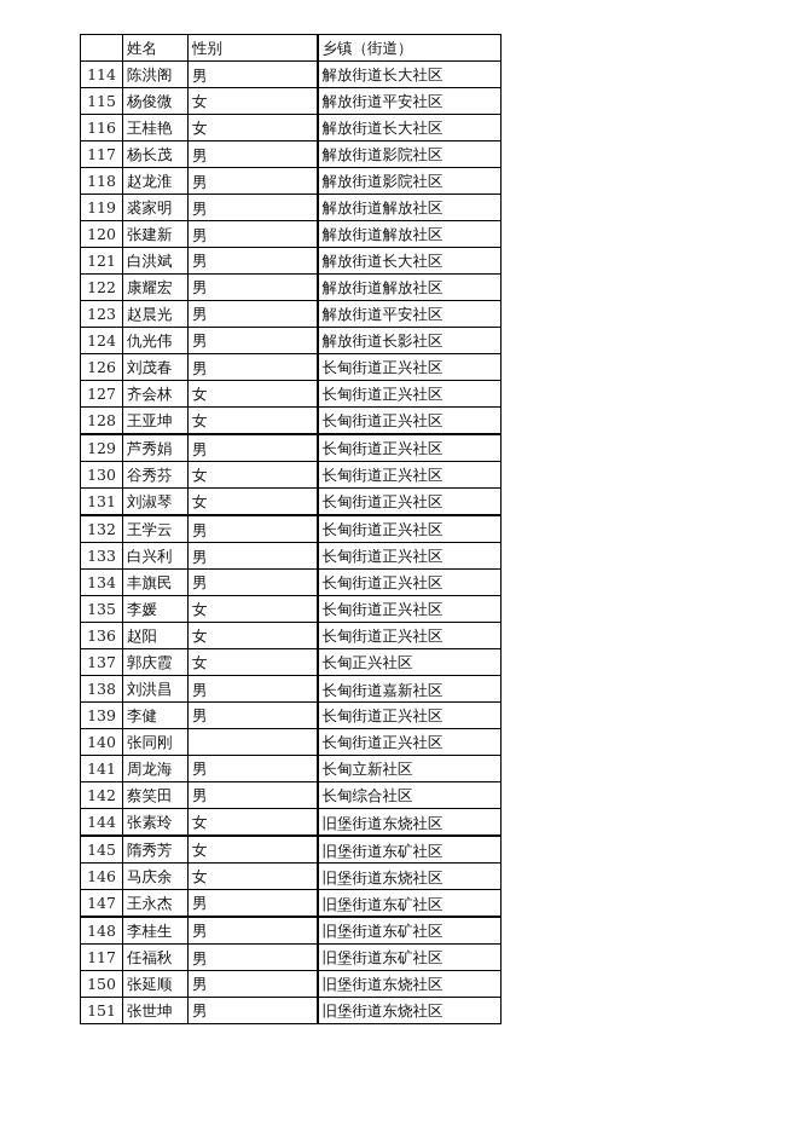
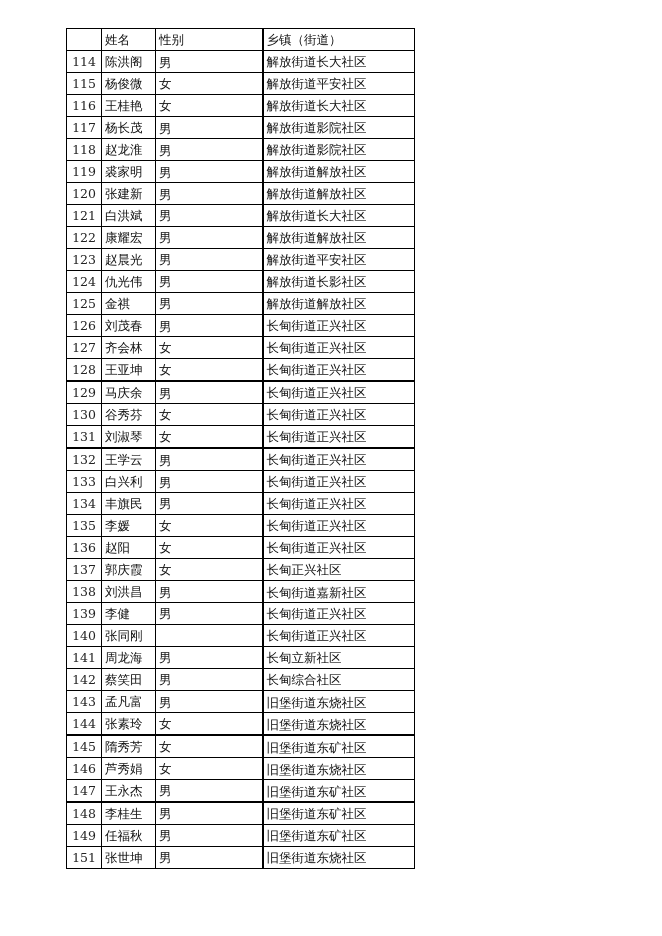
  	姓名	性别	乡镇（街道）
  114	陈洪阁	男	解放街道长大社区
  115	杨俊微	女	解放街道平安社区
  116	王桂艳	女	解放街道长大社区
  117	杨长茂	男	解放街道影院社区
  118	赵龙淮	男	解放街道影院社区
  119	裘家明	男	解放街道解放社区
  120	张建新	男	解放街道解放社区
  121	白洪斌	男	解放街道长大社区
  122	康耀宏	男	解放街道解放社区
  123	赵晨光	男	解放街道平安社区
  124	仇光伟	男	解放街道长影社区
+ 125	金祺	男	解放街道解放社区
  126	刘茂春	男	长甸街道正兴社区
  127	齐会林	女	长甸街道正兴社区
  128	王亚坤	女	长甸街道正兴社区
- 129	芦秀娟	男	长甸街道正兴社区
+ 129	马庆余	男	长甸街道正兴社区
  130	谷秀芬	女	长甸街道正兴社区
  131	刘淑琴	女	长甸街道正兴社区
  132	王学云	男	长甸街道正兴社区
  133	白兴利	男	长甸街道正兴社区
  134	丰旗民	男	长甸街道正兴社区
  135	李媛	女	长甸街道正兴社区
  136	赵阳	女	长甸街道正兴社区
  137	郭庆霞	女	长甸正兴社区
  138	刘洪昌	男	长甸街道嘉新社区
  139	李健	男	长甸街道正兴社区
  140	张同刚		长甸街道正兴社区
  141	周龙海	男	长甸立新社区
  142	蔡笑田	男	长甸综合社区
+ 143	孟凡富	男	旧堡街道东烧社区
  144	张素玲	女	旧堡街道东烧社区
  145	隋秀芳	女	旧堡街道东矿社区
- 146	马庆余	女	旧堡街道东烧社区
+ 146	芦秀娟	女	旧堡街道东烧社区
  147	王永杰	男	旧堡街道东矿社区
  148	李桂生	男	旧堡街道东矿社区
- 117	任福秋	男	旧堡街道东矿社区
+ 149	任福秋	男	旧堡街道东矿社区
- 150	张延顺	男	旧堡街道东烧社区
  151	张世坤	男	旧堡街道东烧社区
